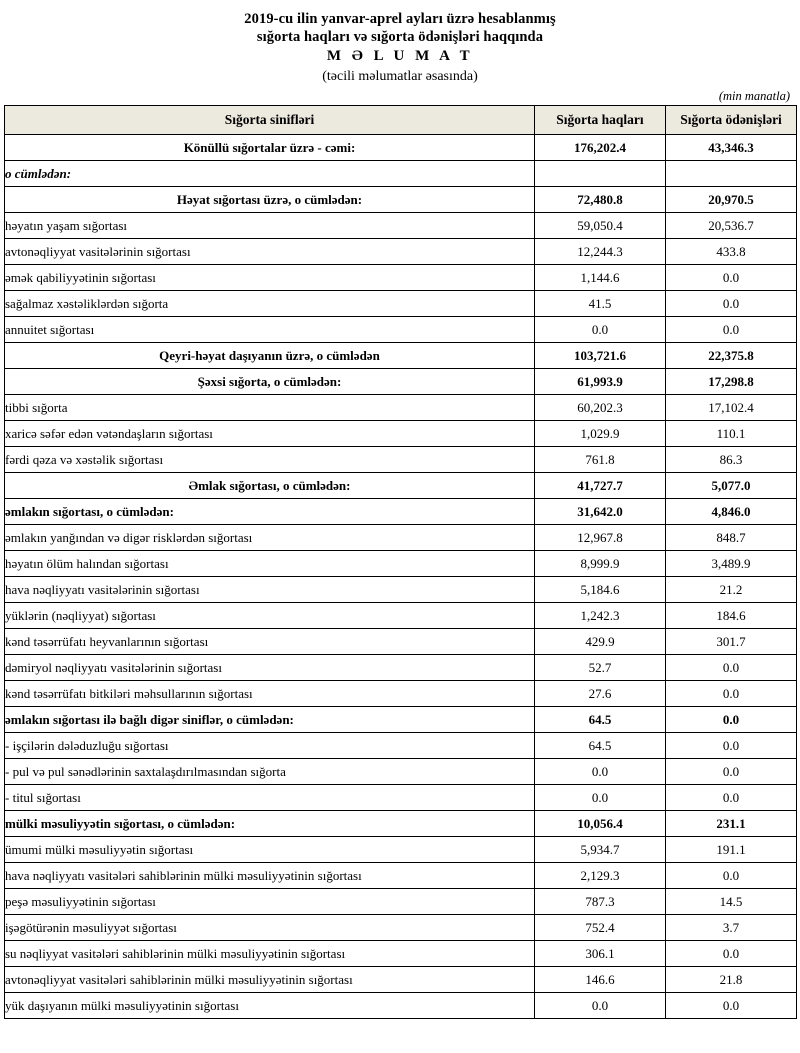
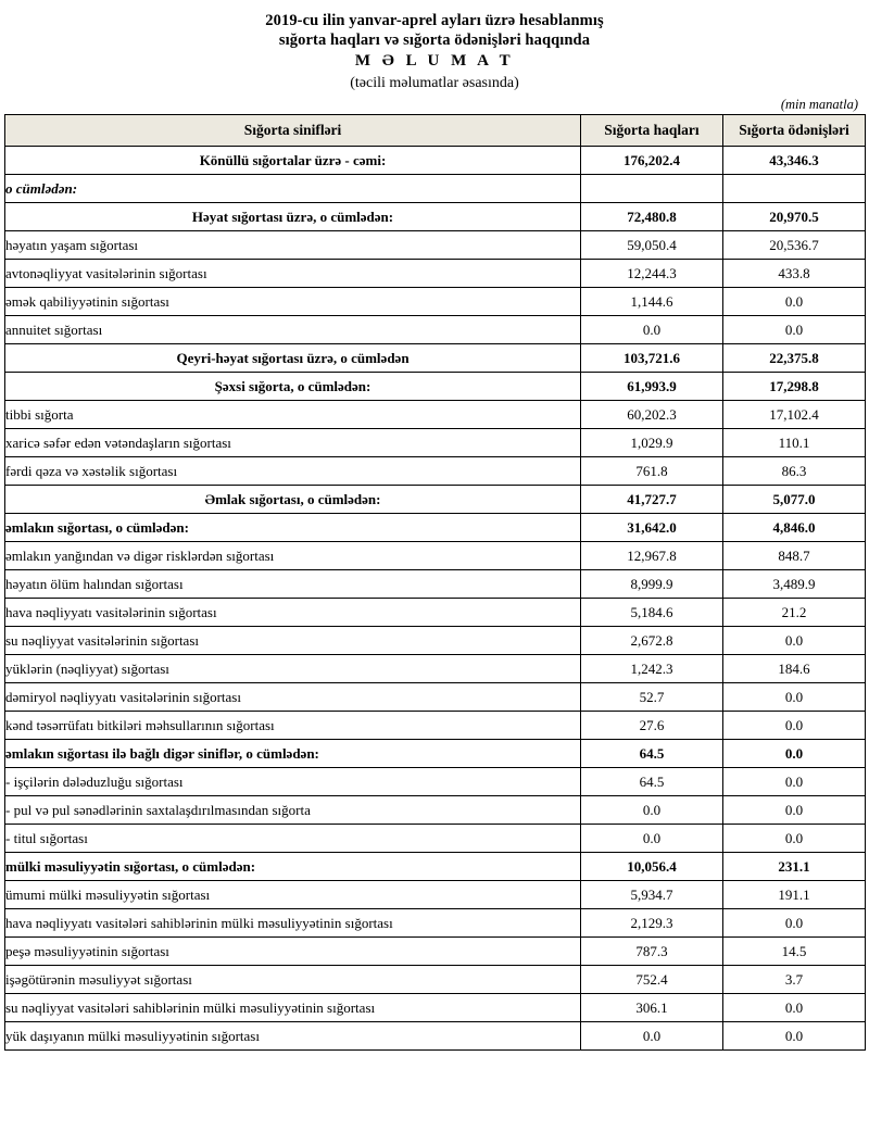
  2019-cu ilin yanvar-aprel ayları üzrə hesablanmış
  sığorta haqları və sığorta ödənişləri haqqında
  M Ə L U M A T
  (təcili məlumatlar əsasında)
  (min manatla)
  Sığorta sinifləri	Sığorta haqları	Sığorta ödənişləri
  Könüllü sığortalar üzrə - cəmi:	176,202.4	43,346.3
  o cümlədən:
  Həyat sığortası üzrə, o cümlədən:	72,480.8	20,970.5
  həyatın yaşam sığortası	59,050.4	20,536.7
  avtonəqliyyat vasitələrinin sığortası	12,244.3	433.8
  əmək qabiliyyətinin sığortası	1,144.6	0.0
- sağalmaz xəstəliklərdən sığorta	41.5	0.0
  annuitet sığortası	0.0	0.0
- Qeyri-həyat daşıyanın üzrə, o cümlədən	103,721.6	22,375.8
+ Qeyri-həyat sığortası üzrə, o cümlədən	103,721.6	22,375.8
  Şəxsi sığorta, o cümlədən:	61,993.9	17,298.8
  tibbi sığorta	60,202.3	17,102.4
  xaricə səfər edən vətəndaşların sığortası	1,029.9	110.1
  fərdi qəza və xəstəlik sığortası	761.8	86.3
  Əmlak sığortası, o cümlədən:	41,727.7	5,077.0
  əmlakın sığortası, o cümlədən:	31,642.0	4,846.0
  əmlakın yanğından və digər risklərdən sığortası	12,967.8	848.7
  həyatın ölüm halından sığortası	8,999.9	3,489.9
  hava nəqliyyatı vasitələrinin sığortası	5,184.6	21.2
+ su nəqliyyat vasitələrinin sığortası	2,672.8	0.0
  yüklərin (nəqliyyat) sığortası	1,242.3	184.6
- kənd təsərrüfatı heyvanlarının sığortası	429.9	301.7
  dəmiryol nəqliyyatı vasitələrinin sığortası	52.7	0.0
  kənd təsərrüfatı bitkiləri məhsullarının sığortası	27.6	0.0
  əmlakın sığortası ilə bağlı digər siniflər, o cümlədən:	64.5	0.0
  - işçilərin dələduzluğu sığortası	64.5	0.0
  - pul və pul sənədlərinin saxtalaşdırılmasından sığorta	0.0	0.0
  - titul sığortası	0.0	0.0
  mülki məsuliyyətin sığortası, o cümlədən:	10,056.4	231.1
  ümumi mülki məsuliyyətin sığortası	5,934.7	191.1
  hava nəqliyyatı vasitələri sahiblərinin mülki məsuliyyətinin sığortası	2,129.3	0.0
  peşə məsuliyyətinin sığortası	787.3	14.5
  işəgötürənin məsuliyyət sığortası	752.4	3.7
  su nəqliyyat vasitələri sahiblərinin mülki məsuliyyətinin sığortası	306.1	0.0
- avtonəqliyyat vasitələri sahiblərinin mülki məsuliyyətinin sığortası	146.6	21.8
  yük daşıyanın mülki məsuliyyətinin sığortası	0.0	0.0
